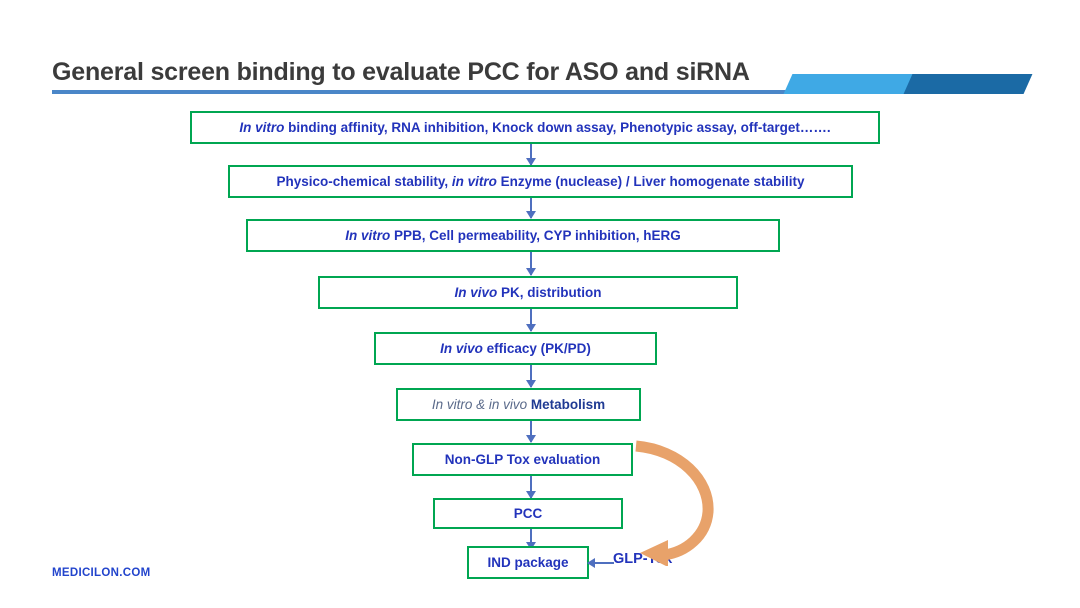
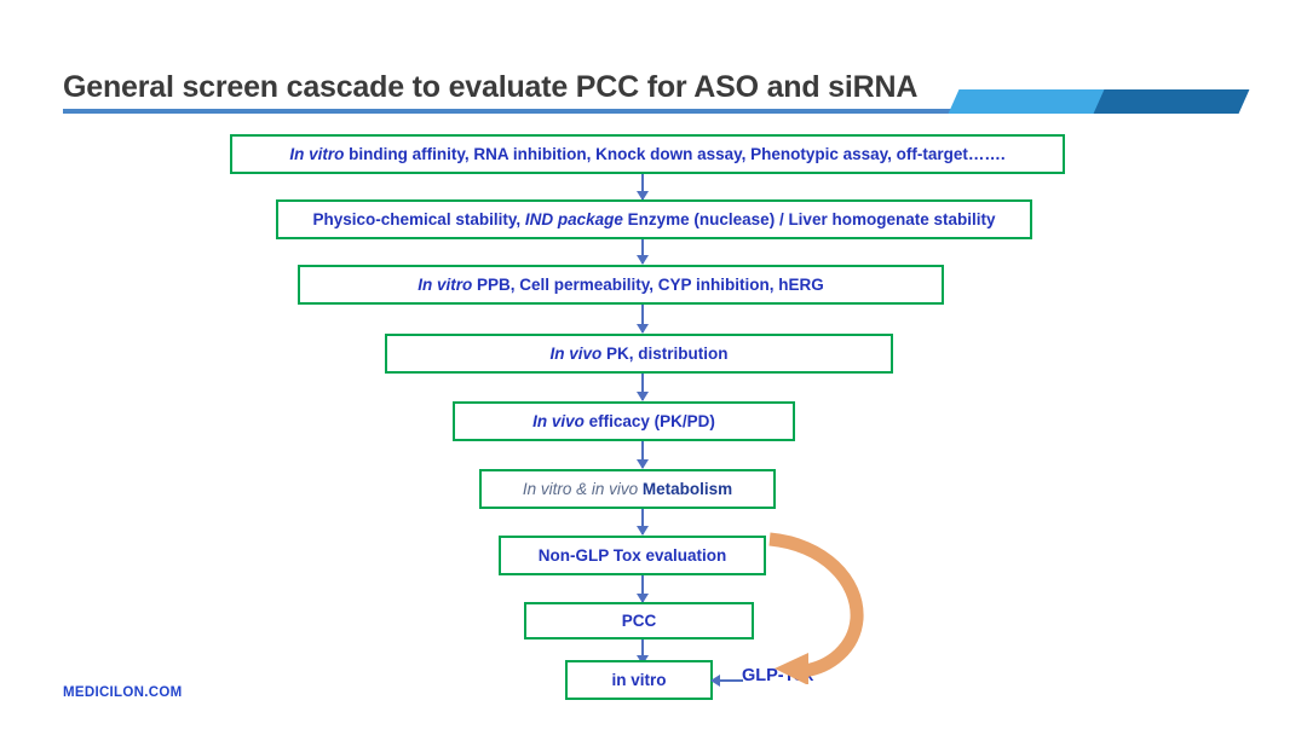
- General screen binding to evaluate PCC for ASO and siRNA
+ General screen cascade to evaluate PCC for ASO and siRNA
  In vitro binding affinity, RNA inhibition, Knock down assay, Phenotypic assay, off-target…….
- Physico-chemical stability, in vitro Enzyme (nuclease) / Liver homogenate stability
+ Physico-chemical stability, IND package Enzyme (nuclease) / Liver homogenate stability
  In vitro PPB, Cell permeability, CYP inhibition, hERG
  In vivo PK, distribution
  In vivo efficacy (PK/PD)
  In vitro & in vivo Metabolism
  Non-GLP Tox evaluation
  PCC
- IND package
+ in vitro
  GLP-T
  MEDICILON.COM
